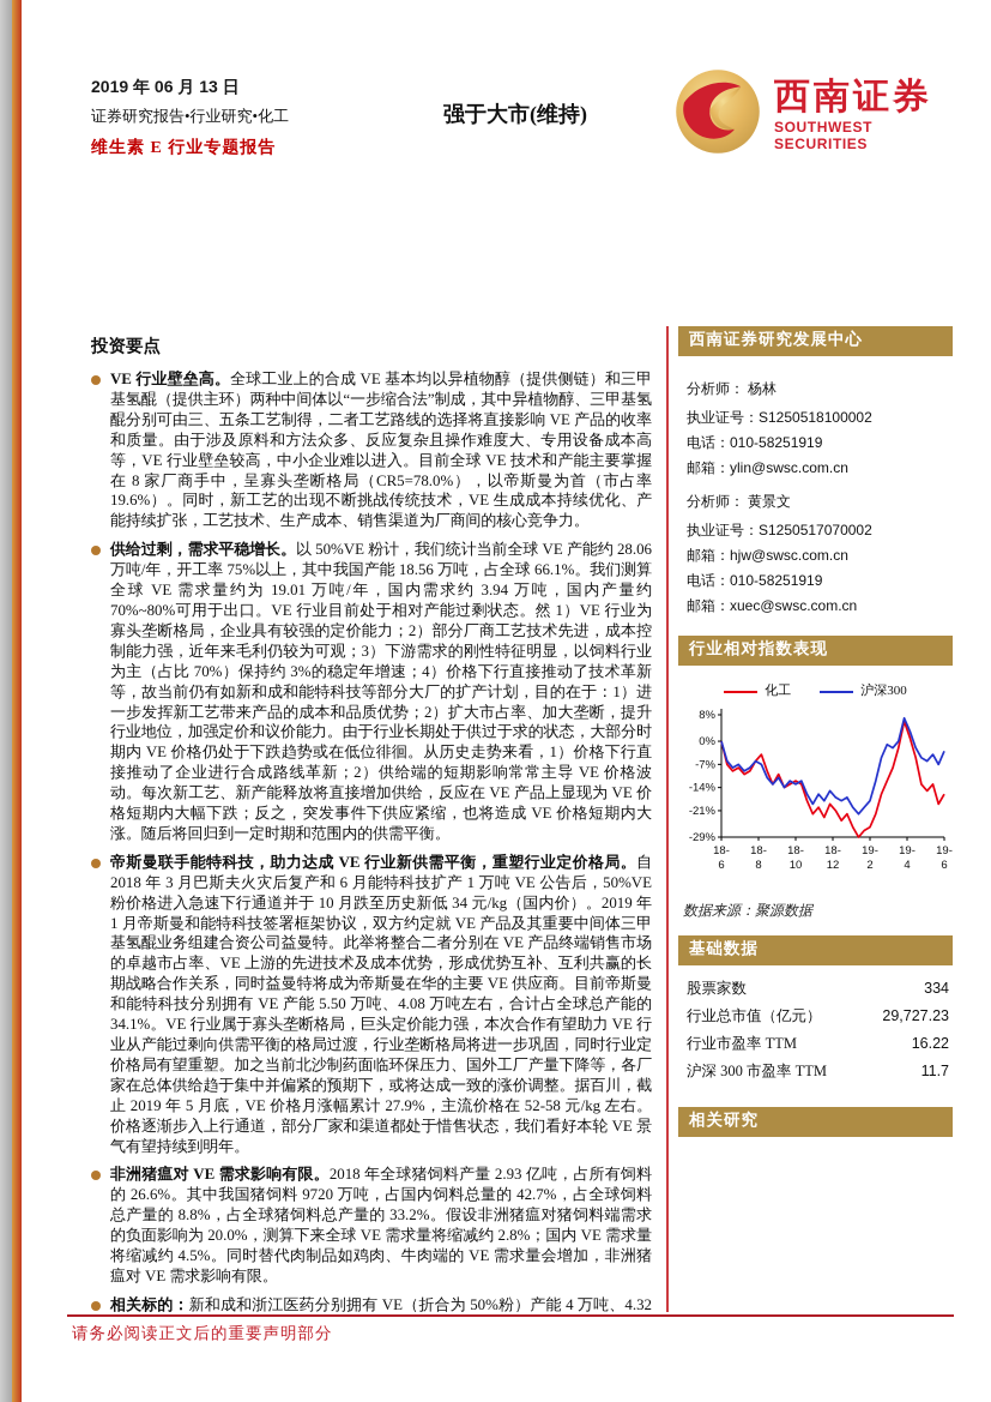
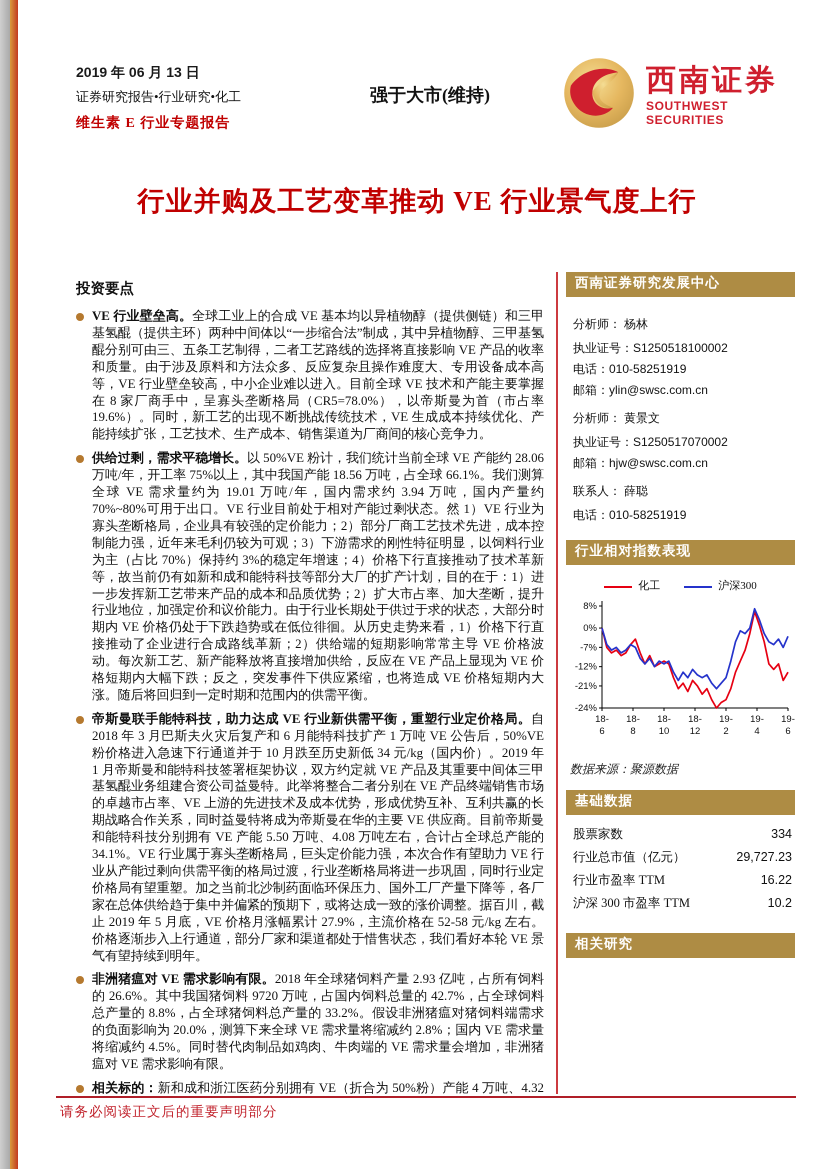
  2019 年 06 月 13 日
  证券研究报告•行业研究•化工
  维生素 E 行业专题报告
  强于大市(维持)
  西南证券
  SOUTHWEST SECURITIES
+ 行业并购及工艺变革推动 VE 行业景气度上行
  投资要点
  VE 行业壁垒高。全球工业上的合成 VE 基本均以异植物醇（提供侧链）和三甲基氢醌（提供主环）两种中间体以“一步缩合法”制成，其中异植物醇、三甲基氢醌分别可由三、五条工艺制得，二者工艺路线的选择将直接影响 VE 产品的收率和质量。由于涉及原料和方法众多、反应复杂且操作难度大、专用设备成本高等，VE 行业壁垒较高，中小企业难以进入。目前全球 VE 技术和产能主要掌握在 8 家厂商手中，呈寡头垄断格局（CR5=78.0%），以帝斯曼为首（市占率 19.6%）。同时，新工艺的出现不断挑战传统技术，VE 生成成本持续优化、产能持续扩张，工艺技术、生产成本、销售渠道为厂商间的核心竞争力。
  供给过剩，需求平稳增长。以 50%VE 粉计，我们统计当前全球 VE 产能约 28.06 万吨/年，开工率 75%以上，其中我国产能 18.56 万吨，占全球 66.1%。我们测算全球 VE 需求量约为 19.01 万吨/年，国内需求约 3.94 万吨，国内产量约 70%~80%可用于出口。VE 行业目前处于相对产能过剩状态。然 1）VE 行业为寡头垄断格局，企业具有较强的定价能力；2）部分厂商工艺技术先进，成本控制能力强，近年来毛利仍较为可观；3）下游需求的刚性特征明显，以饲料行业为主（占比 70%）保持约 3%的稳定年增速；4）价格下行直接推动了技术革新等，故当前仍有如新和成和能特科技等部分大厂的扩产计划，目的在于：1）进一步发挥新工艺带来产品的成本和品质优势；2）扩大市占率、加大垄断，提升行业地位，加强定价和议价能力。由于行业长期处于供过于求的状态，大部分时期内 VE 价格仍处于下跌趋势或在低位徘徊。从历史走势来看，1）价格下行直接推动了企业进行合成路线革新；2）供给端的短期影响常常主导 VE 价格波动。每次新工艺、新产能释放将直接增加供给，反应在 VE 产品上显现为 VE 价格短期内大幅下跌；反之，突发事件下供应紧缩，也将造成 VE 价格短期内大涨。随后将回归到一定时期和范围内的供需平衡。
  帝斯曼联手能特科技，助力达成 VE 行业新供需平衡，重塑行业定价格局。自 2018 年 3 月巴斯夫火灾后复产和 6 月能特科技扩产 1 万吨 VE 公告后，50%VE 粉价格进入急速下行通道并于 10 月跌至历史新低 34 元/kg（国内价）。2019 年 1 月帝斯曼和能特科技签署框架协议，双方约定就 VE 产品及其重要中间体三甲基氢醌业务组建合资公司益曼特。此举将整合二者分别在 VE 产品终端销售市场的卓越市占率、VE 上游的先进技术及成本优势，形成优势互补、互利共赢的长期战略合作关系，同时益曼特将成为帝斯曼在华的主要 VE 供应商。目前帝斯曼和能特科技分别拥有 VE 产能 5.50 万吨、4.08 万吨左右，合计占全球总产能的 34.1%。VE 行业属于寡头垄断格局，巨头定价能力强，本次合作有望助力 VE 行业从产能过剩向供需平衡的格局过渡，行业垄断格局将进一步巩固，同时行业定价格局有望重塑。加之当前北沙制药面临环保压力、国外工厂产量下降等，各厂家在总体供给趋于集中并偏紧的预期下，或将达成一致的涨价调整。据百川，截止 2019 年 5 月底，VE 价格月涨幅累计 27.9%，主流价格在 52-58 元/kg 左右。价格逐渐步入上行通道，部分厂家和渠道都处于惜售状态，我们看好本轮 VE 景气有望持续到明年。
  非洲猪瘟对 VE 需求影响有限。2018 年全球猪饲料产量 2.93 亿吨，占所有饲料的 26.6%。其中我国猪饲料 9720 万吨，占国内饲料总量的 42.7%，占全球饲料总产量的 8.8%，占全球猪饲料总产量的 33.2%。假设非洲猪瘟对猪饲料端需求的负面影响为 20.0%，测算下来全球 VE 需求量将缩减约 2.8%；国内 VE 需求量将缩减约 4.5%。同时替代肉制品如鸡肉、牛肉端的 VE 需求量会增加，非洲猪瘟对 VE 需求影响有限。
  西南证券研究发展中心
  分析师： 杨林
  执业证号：S1250518100002
  电话：010-58251919
  邮箱：ylin@swsc.com.cn
  分析师： 黄景文
  执业证号：S1250517070002
  邮箱：hjw@swsc.com.cn
+ 联系人： 薛聪
  电话：010-58251919
- 邮箱：xuec@swsc.com.cn
  行业相对指数表现
  化工
  沪深300
  8%
  0%
  -7%
- -14%
+ -12%
  -21%
- -29%
+ -24%
  18-
  6
  18-
  8
  18-
  10
  18-
  12
  19-
  2
  19-
  4
  19-
  6
  数据来源：聚源数据
  基础数据
  股票家数
  334
  行业总市值（亿元）
  29,727.23
  行业市盈率 TTM
  16.22
  沪深 300 市盈率 TTM
- 11.7
+ 10.2
  相关研究
  请务必阅读正文后的重要声明部分
